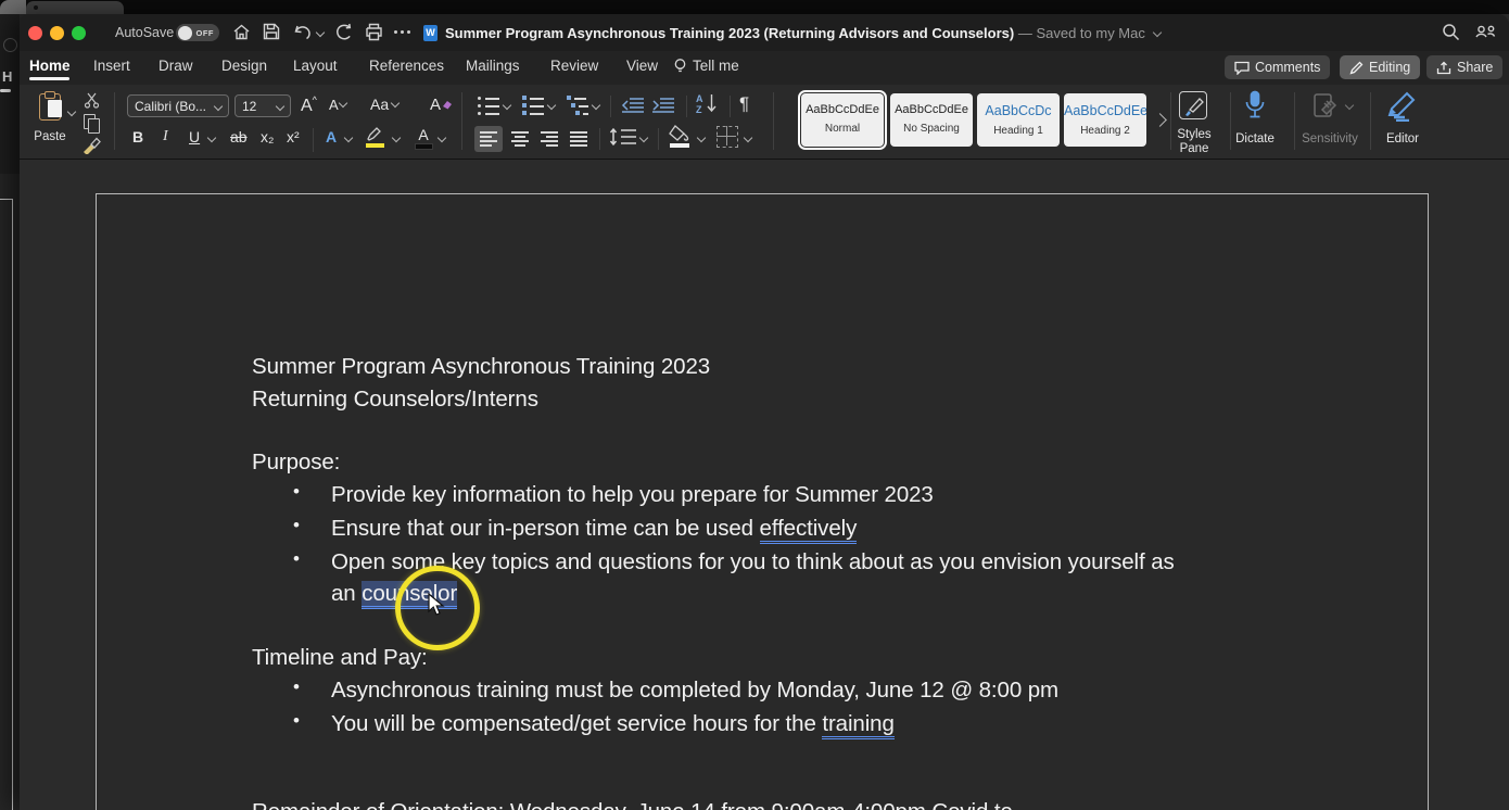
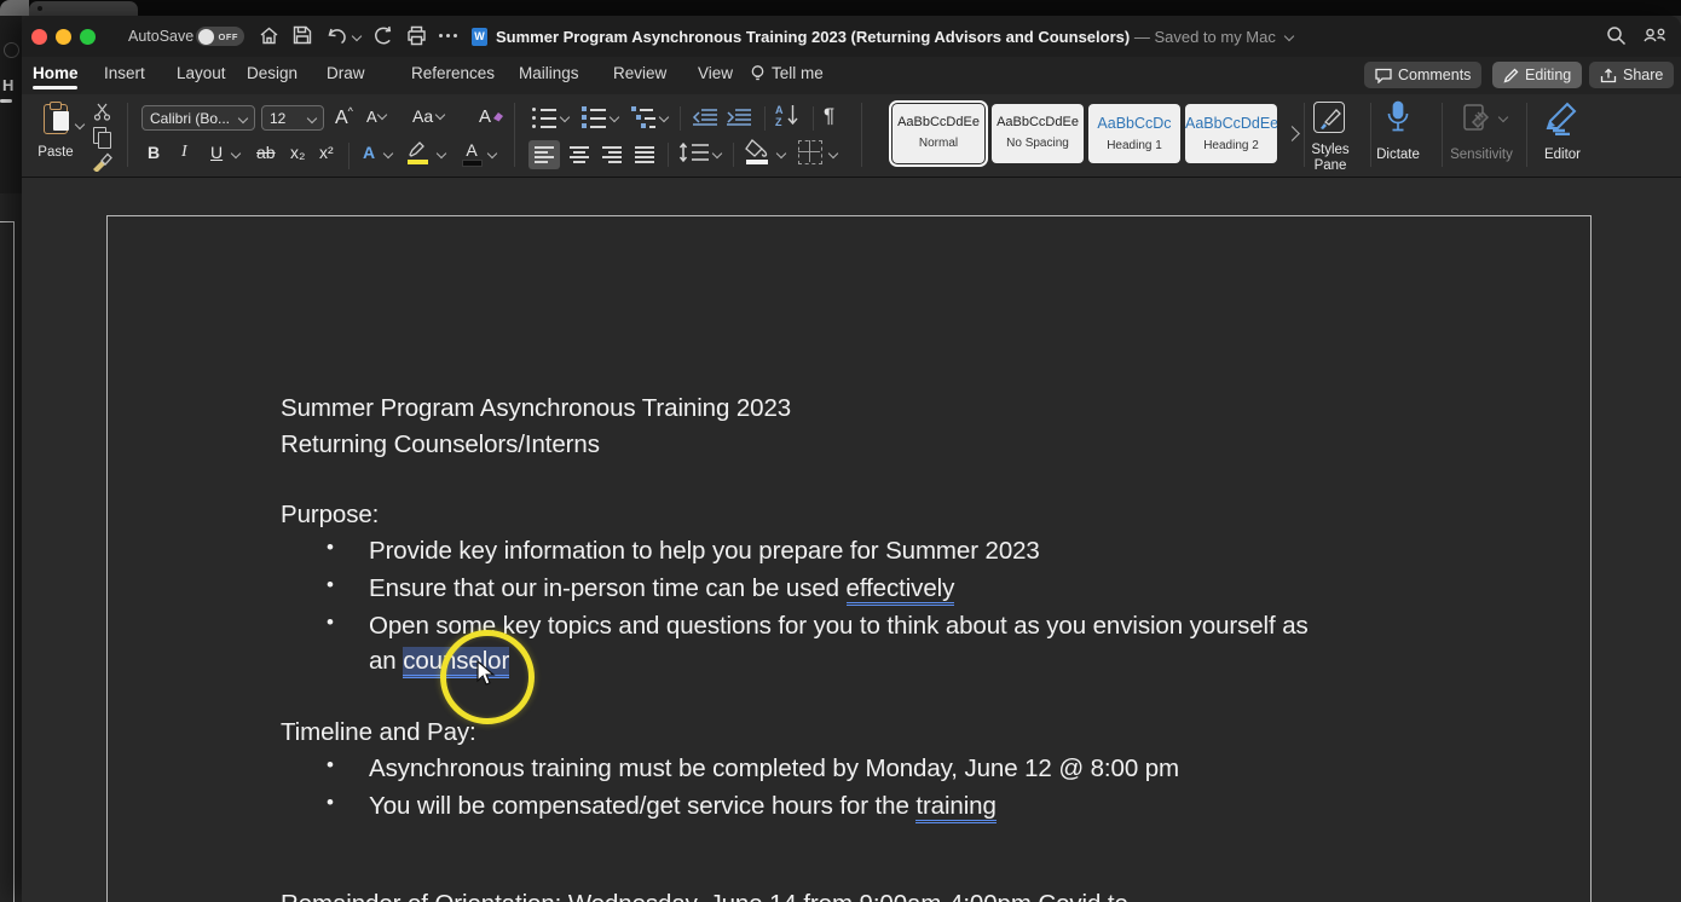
  H
  AutoSave
  OFF
  W
  Summer Program Asynchronous Training 2023 (Returning Advisors and Counselors) — Saved to my Mac
  Home
  Insert
- Draw
+ Layout
  Design
- Layout
+ Draw
  References
  Mailings
  Review
  View
  Tell me
  Comments
  Editing
  Share
  Paste
  Calibri (Bo...
  12
  A^
  A
  Aa
  A
  B
  I
  U
  ab
  x₂
  x²
  A
  A
  A
  Z
  ¶
  AaBbCcDdEe
  Normal
  AaBbCcDdEe
  No Spacing
  AaBbCcDc
  Heading 1
  AaBbCcDdEe
  Heading 2
  Styles
  Pane
  Dictate
  Sensitivity
  Editor
  Summer Program Asynchronous Training 2023
  Returning Counselors/Interns
  Purpose:
  •
  Provide key information to help you prepare for Summer 2023
  •
  Ensure that our in-person time can be used effectively
  •
  Open some key topics and questions for you to think about as you envision yourself as
  an counselor
  Timeline and Pay:
  •
  Asynchronous training must be completed by Monday, June 12 @ 8:00 pm
  •
  You will be compensated/get service hours for the training
